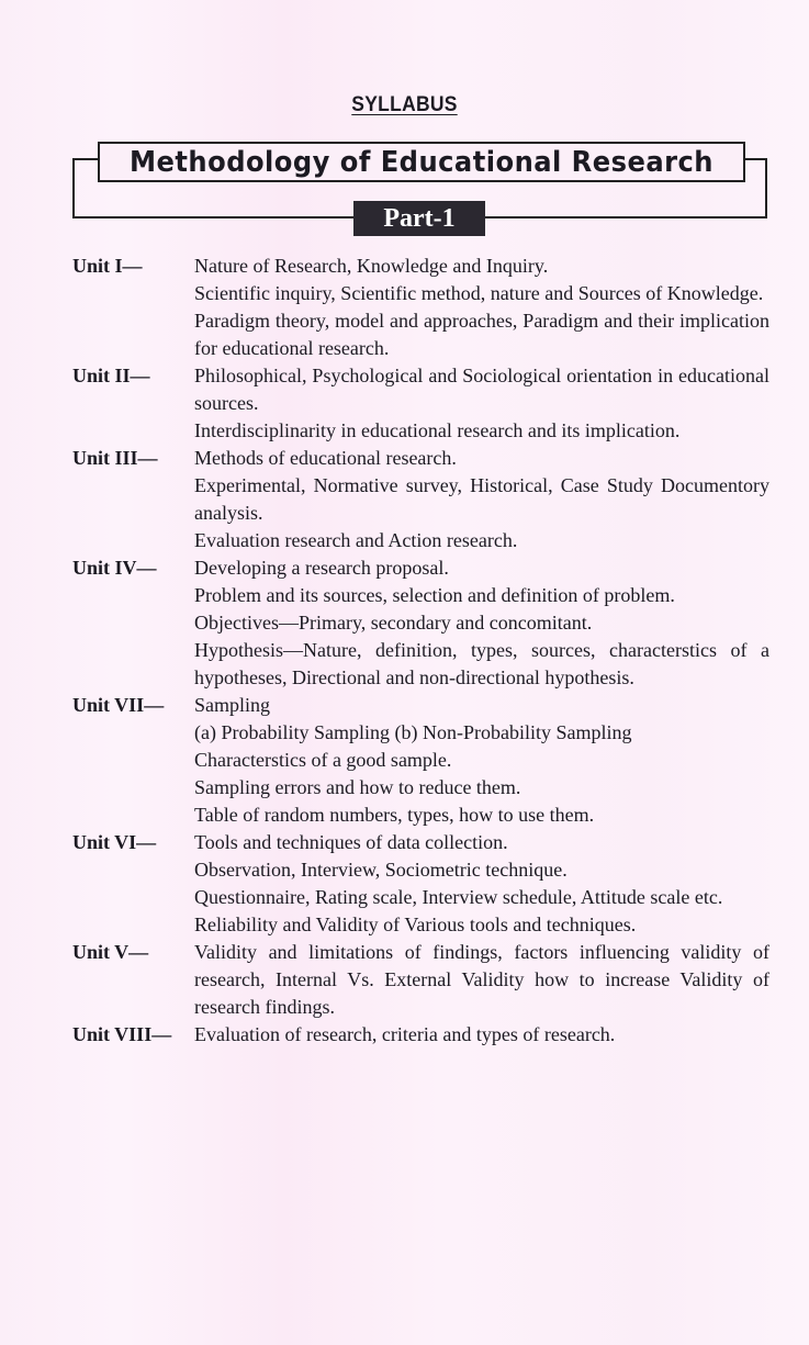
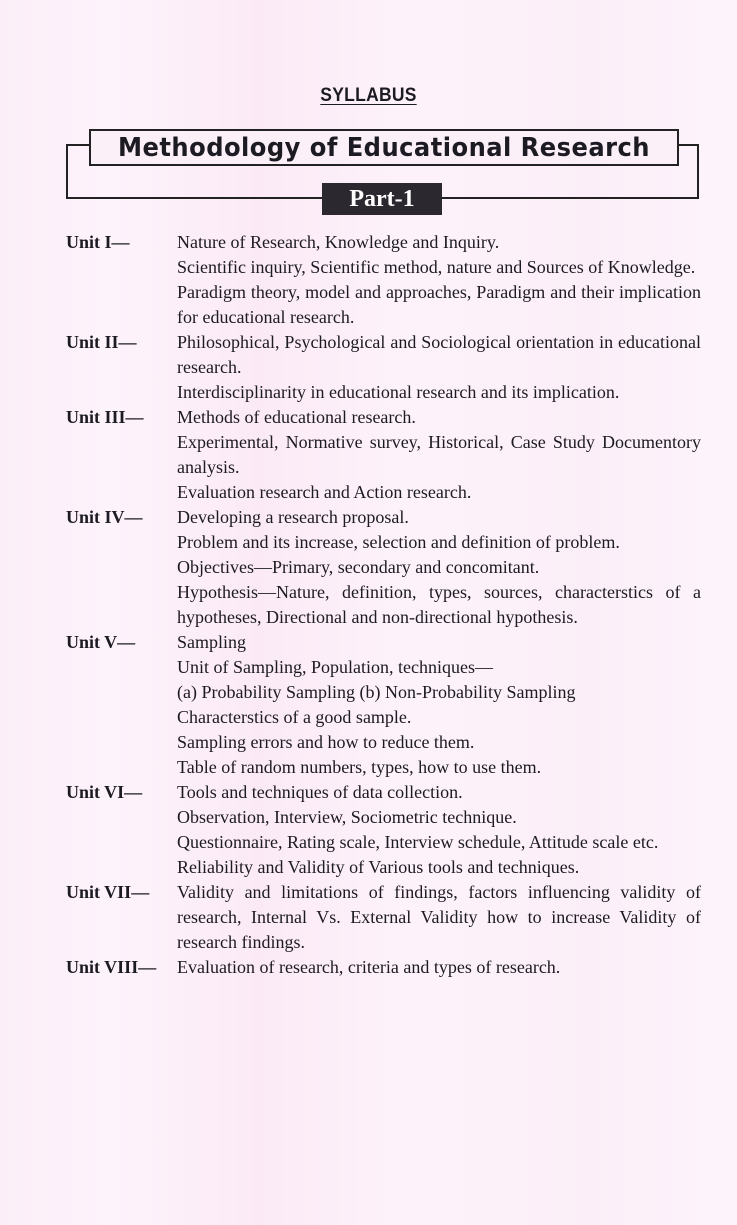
  SYLLABUS
  Methodology of Educational Research
  Part-1
  Unit I—
  Nature of Research, Knowledge and Inquiry.
  Scientific inquiry, Scientific method, nature and Sources of Knowledge.
  Paradigm theory, model and approaches, Paradigm and their implication for educational research.
  Unit II—
- Philosophical, Psychological and Sociological orientation in educational sources.
+ Philosophical, Psychological and Sociological orientation in educational research.
  Interdisciplinarity in educational research and its implication.
  Unit III—
  Methods of educational research.
  Experimental, Normative survey, Historical, Case Study Documentory analysis.
  Evaluation research and Action research.
  Unit IV—
  Developing a research proposal.
- Problem and its sources, selection and definition of problem.
+ Problem and its increase, selection and definition of problem.
  Objectives—Primary, secondary and concomitant.
  Hypothesis—Nature, definition, types, sources, characterstics of a hypotheses, Directional and non-directional hypothesis.
- Unit VII—
+ Unit V—
  Sampling
+ Unit of Sampling, Population, techniques—
  (a) Probability Sampling (b) Non-Probability Sampling
  Characterstics of a good sample.
  Sampling errors and how to reduce them.
  Table of random numbers, types, how to use them.
  Unit VI—
  Tools and techniques of data collection.
  Observation, Interview, Sociometric technique.
  Questionnaire, Rating scale, Interview schedule, Attitude scale etc.
  Reliability and Validity of Various tools and techniques.
- Unit V—
+ Unit VII—
  Validity and limitations of findings, factors influencing validity of research, Internal Vs. External Validity how to increase Validity of research findings.
  Unit VIII—
  Evaluation of research, criteria and types of research.
